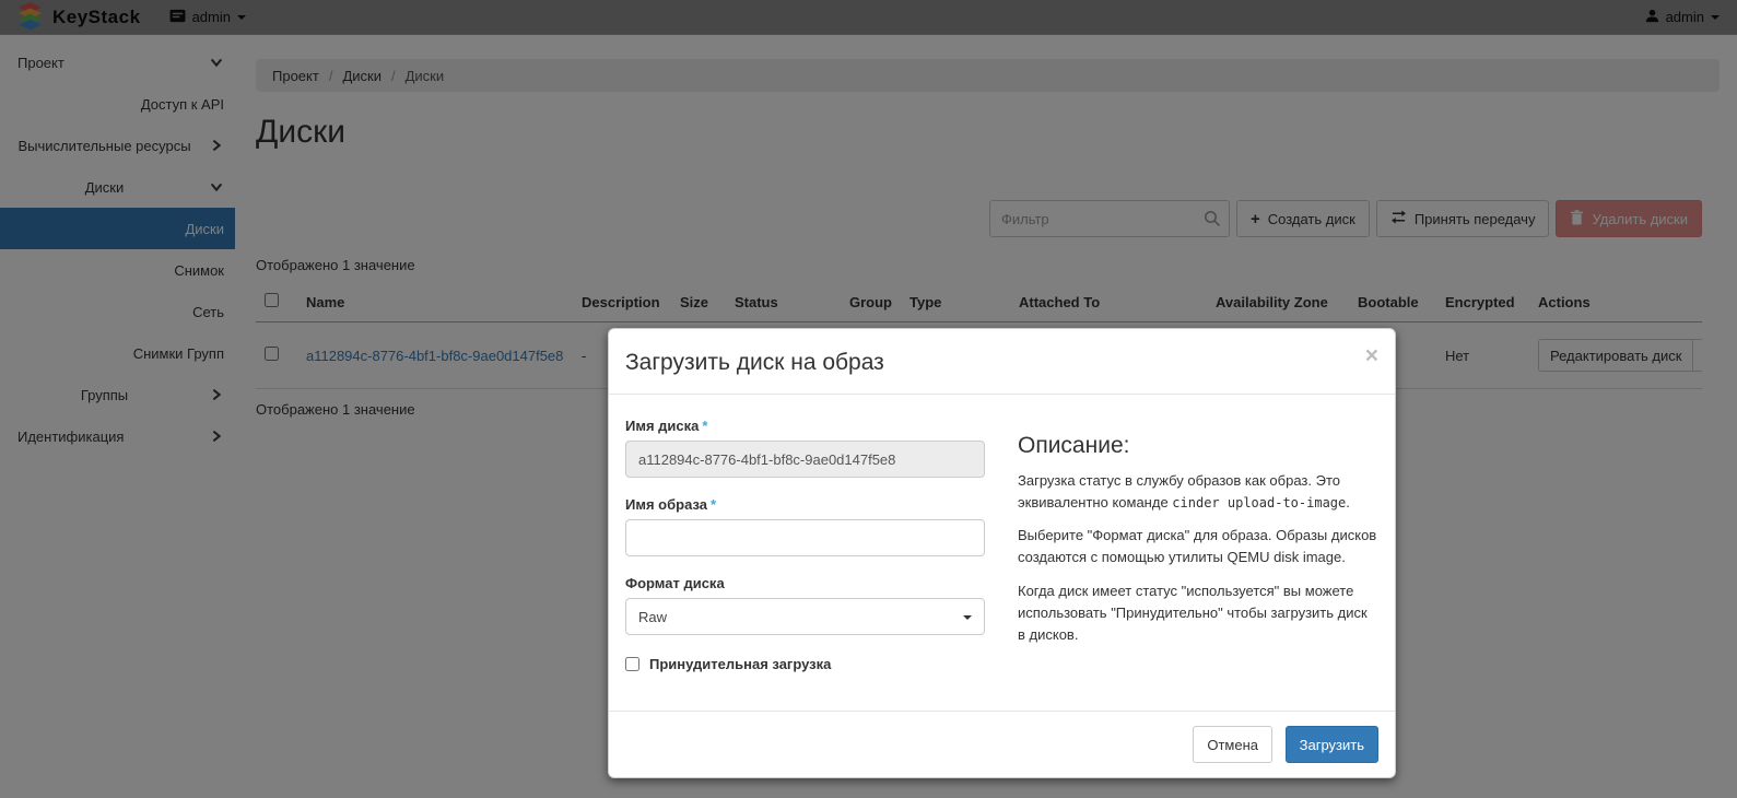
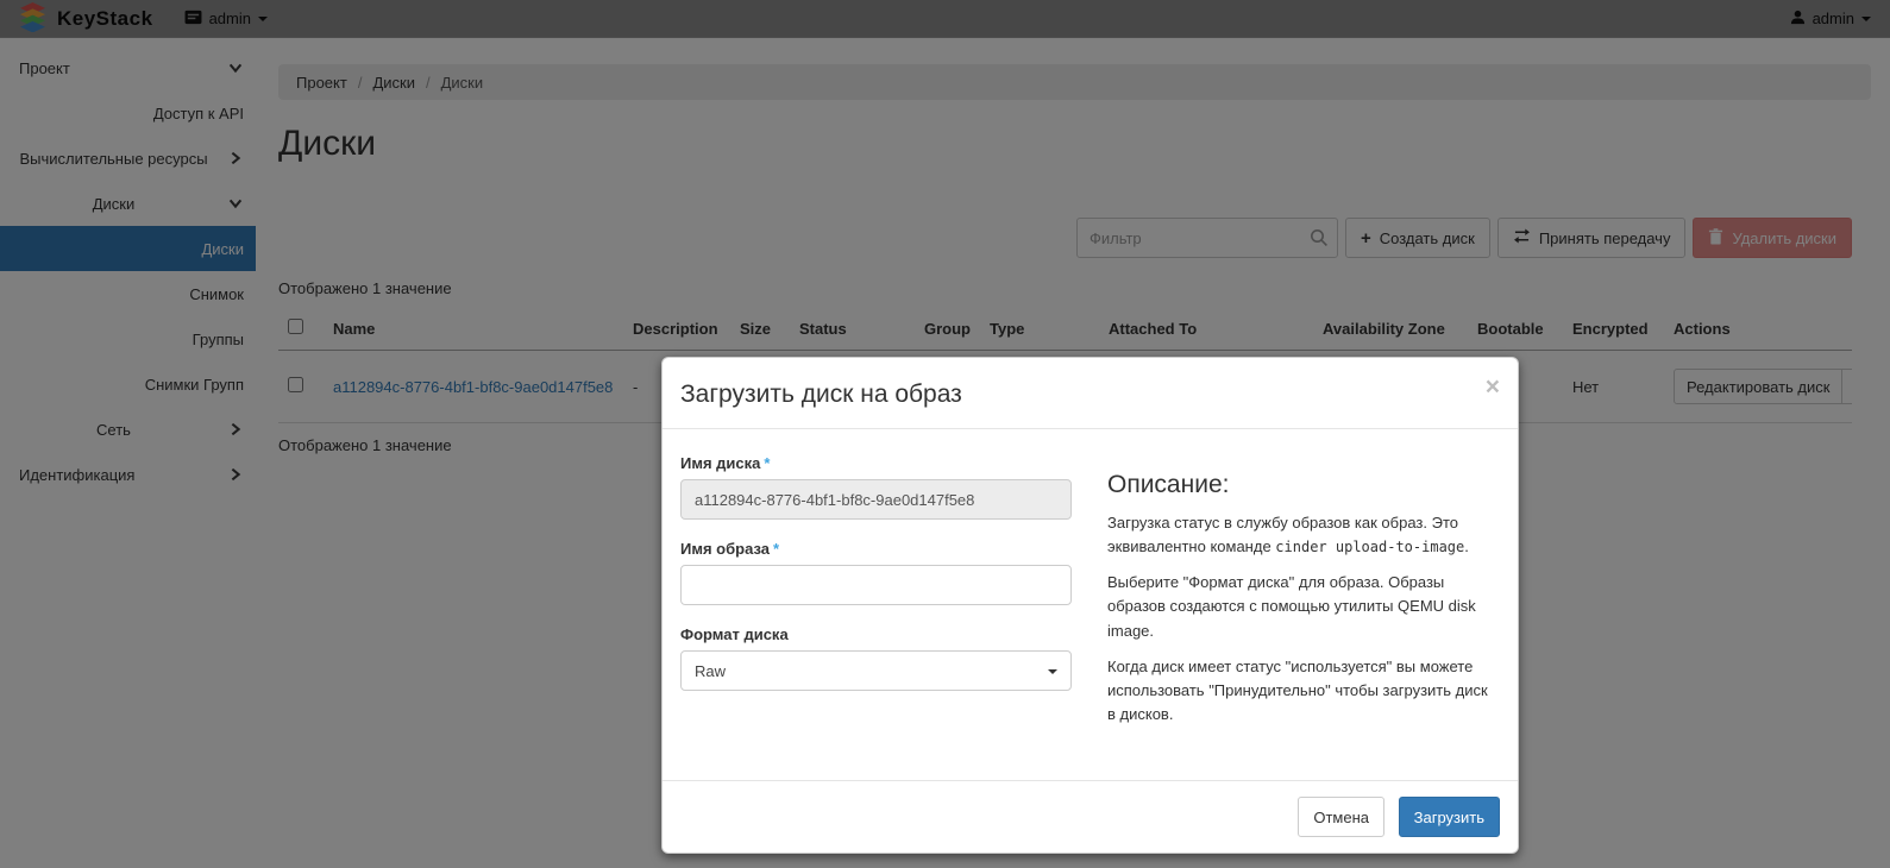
  KeyStack
  admin
  admin
  Проект
  Доступ к API
  Вычислительные ресурсы
  Диски
  Диски
  Снимок
- Сеть
+ Группы
  Снимки Групп
- Группы
+ Сеть
  Идентификация
  Проект
  /
  Диски
  /
  Диски
  Диски
  Фильтр
  +
  Создать диск
  Принять передачу
  Удалить диски
  Отображено 1 значение
  	Name	Description	Size	Status	Group	Type	Attached To	Availability Zone	Bootable	Encrypted	Actions
  	a112894c-8776-4bf1-bf8c-9ae0d147f5e8	-								Нет	Редактировать диск
  Отображено 1 значение
  Загрузить диск на образ
  ×
  Имя диска *
  a112894c-8776-4bf1-bf8c-9ae0d147f5e8
  Имя образа *
  Формат диска
  Raw
- Принудительная загрузка
  Описание:
  Загрузка статус в службу образов как образ. Это эквивалентно команде cinder upload-to-image.
- Выберите "Формат диска" для образа. Образы дисков создаются с помощью утилиты QEMU disk image.
+ Выберите "Формат диска" для образа. Образы образов создаются с помощью утилиты QEMU disk image.
  Когда диск имеет статус "используется" вы можете использовать "Принудительно" чтобы загрузить диск в дисков.
  Отмена Загрузить
